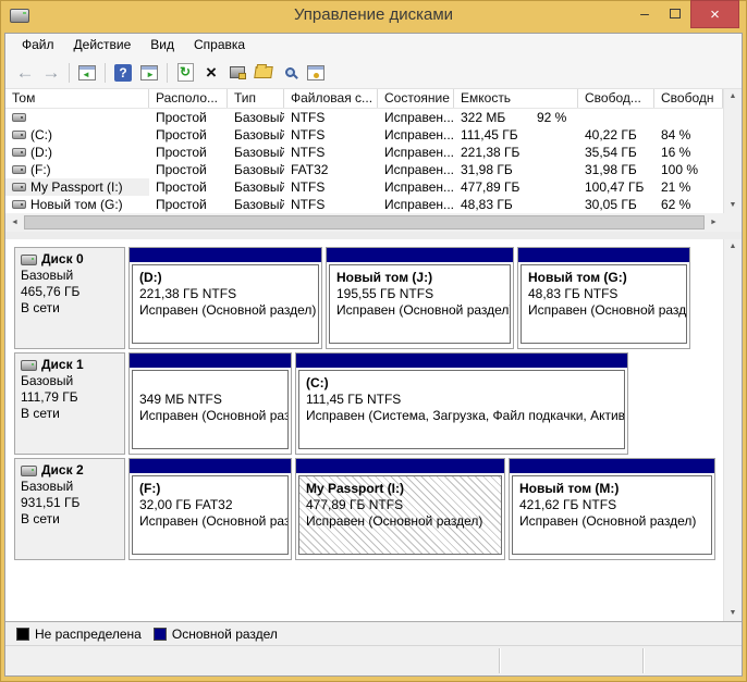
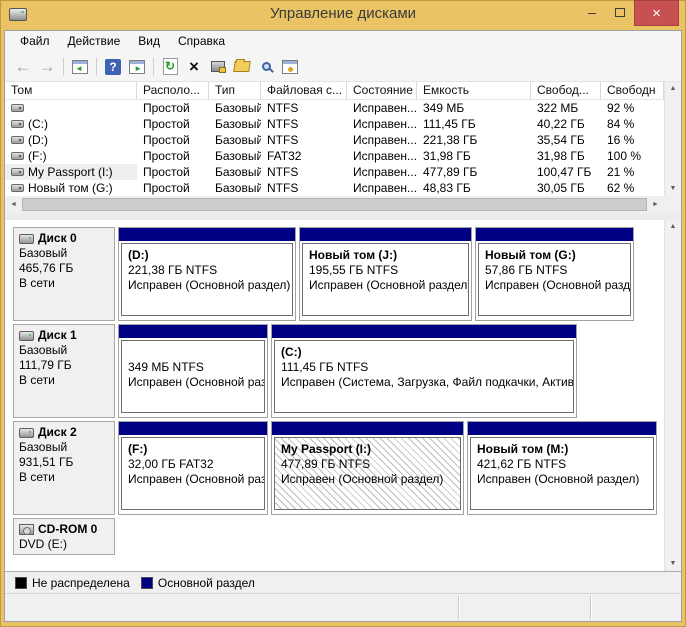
  Управление дисками
  –
  ×
  Файл
  Действие
  Вид
  Справка
  ←
  →
  ◄
  ?
  ►
  ↻
  ×
  Том
  Располо...
  Тип
  Файловая с...
  Состояние
  Емкость
  Свобод...
  Свободн
  Простой
  Базовый
  NTFS
  Исправен...
+ 349 МБ
  322 МБ
  92 %
  (C:)
  Простой
  Базовый
  NTFS
  Исправен...
  111,45 ГБ
  40,22 ГБ
  84 %
  (D:)
  Простой
  Базовый
  NTFS
  Исправен...
  221,38 ГБ
  35,54 ГБ
  16 %
  (F:)
  Простой
  Базовый
  FAT32
  Исправен...
  31,98 ГБ
  31,98 ГБ
  100 %
  My Passport (I:)
  Простой
  Базовый
  NTFS
  Исправен...
  477,89 ГБ
  100,47 ГБ
  21 %
  Новый том (G:)
  Простой
  Базовый
  NTFS
  Исправен...
  48,83 ГБ
  30,05 ГБ
  62 %
  Диск 0
  Базовый
  465,76 ГБ
  В сети
  (D:)
  221,38 ГБ NTFS
  Исправен (Основной раздел)
  Новый том (J:)
  195,55 ГБ NTFS
  Исправен (Основной раздел
  Новый том (G:)
- 48,83 ГБ NTFS
+ 57,86 ГБ NTFS
  Исправен (Основной разд
  Диск 1
  Базовый
  111,79 ГБ
  В сети
  349 МБ NTFS
  Исправен (Основной раз
  (C:)
  111,45 ГБ NTFS
  Исправен (Система, Загрузка, Файл подкачки, Актив
  Диск 2
  Базовый
  931,51 ГБ
  В сети
  (F:)
  32,00 ГБ FAT32
  Исправен (Основной раз
  My Passport (I:)
  477,89 ГБ NTFS
  Исправен (Основной раздел)
  Новый том (M:)
  421,62 ГБ NTFS
  Исправен (Основной раздел)
+ CD-ROM 0
+ DVD (E:)
  Не распределена
  Основной раздел
